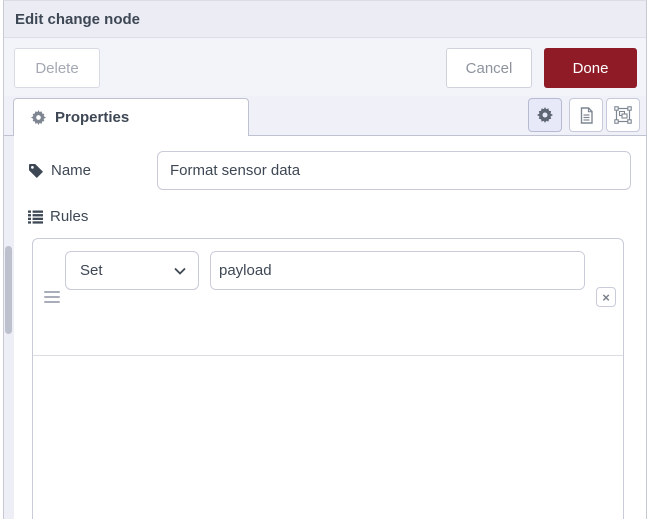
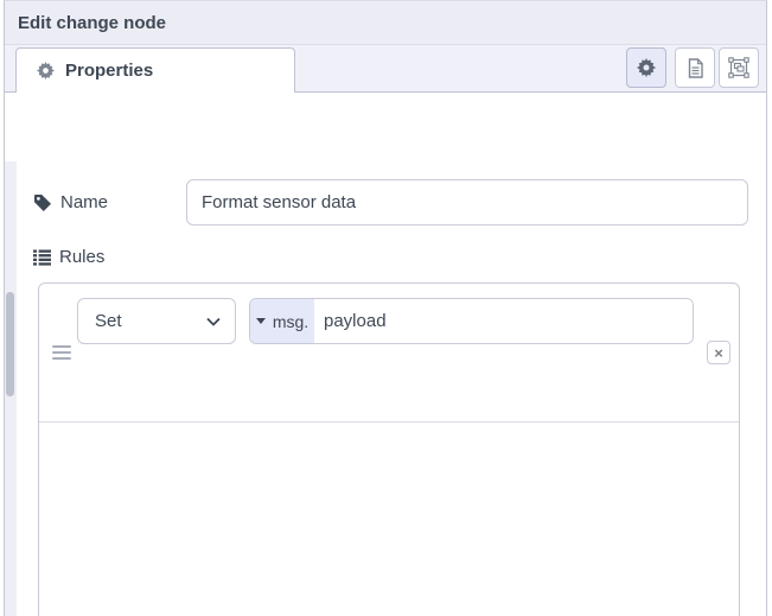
  Edit change node
- Delete
- Cancel
- Done
  Properties
  Name
  Format sensor data
  Rules
  Set
+ msg.
  payload
  ×
